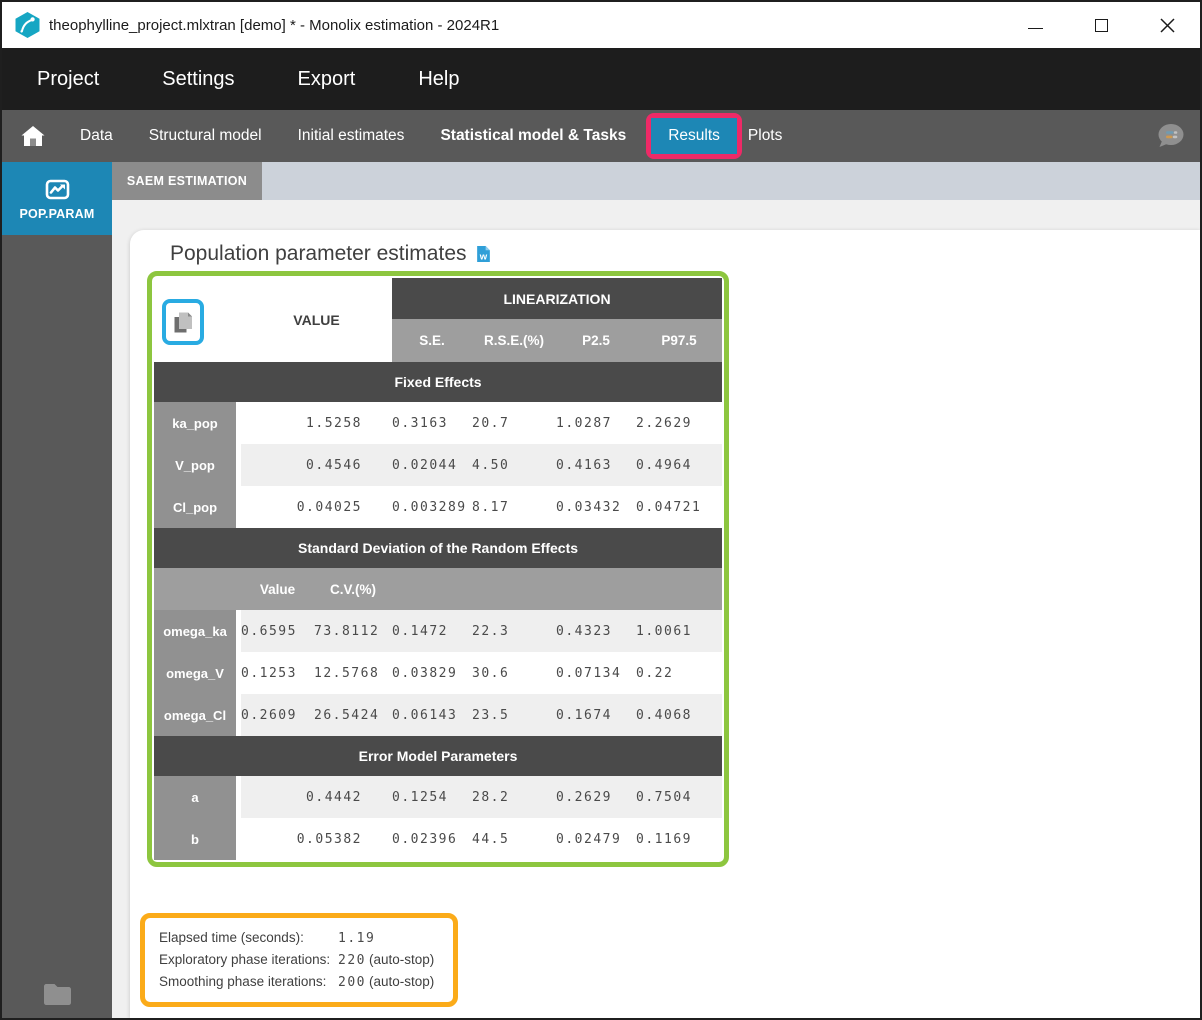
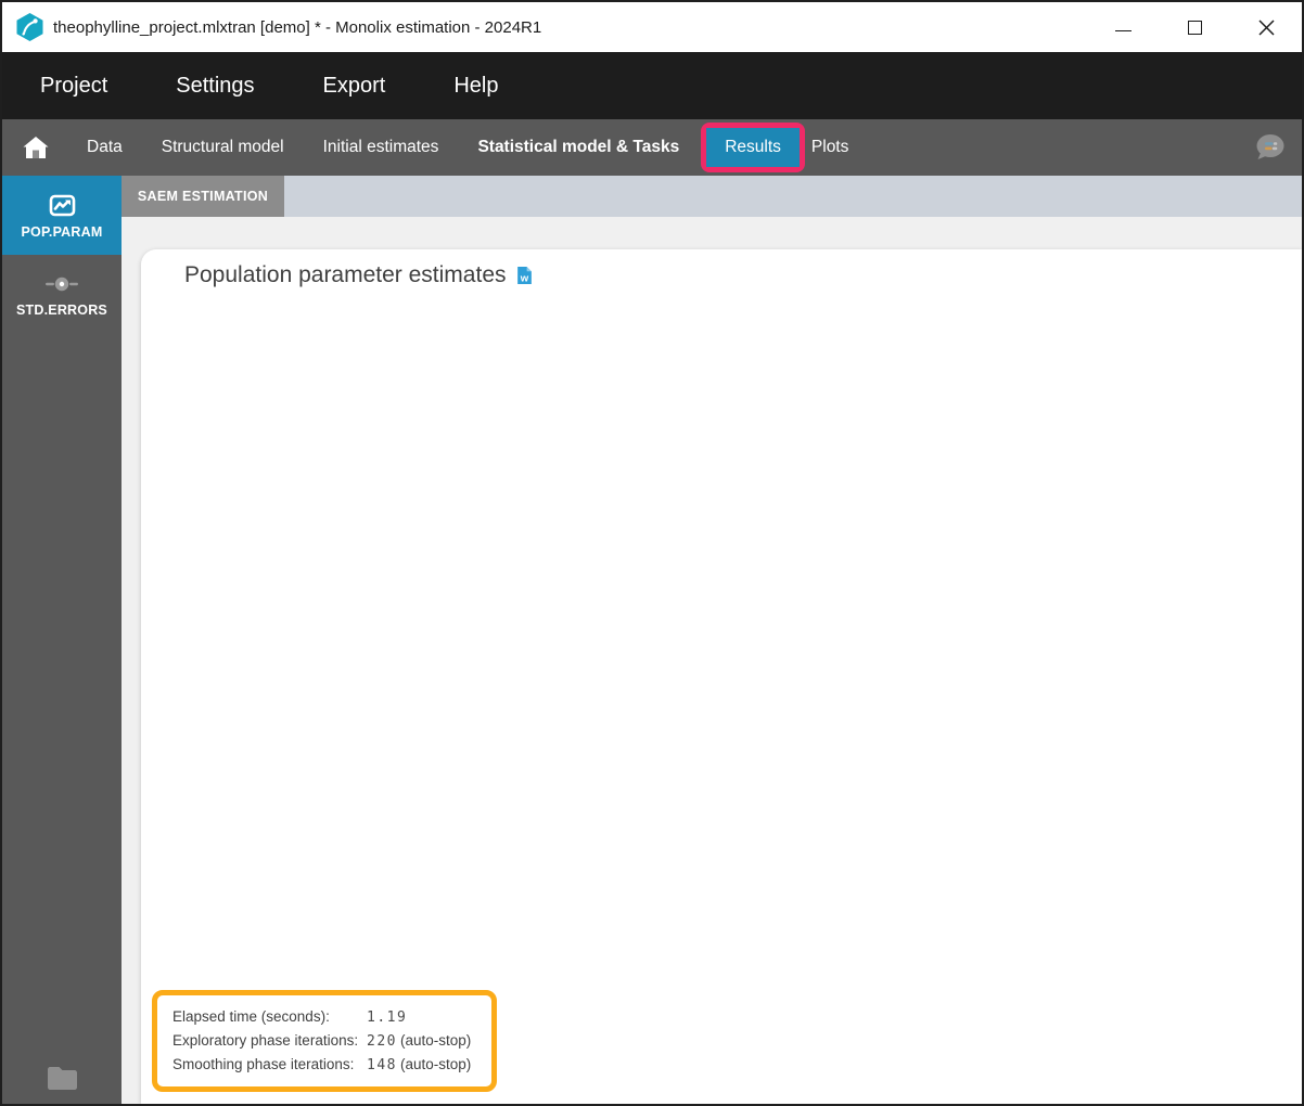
  theophylline_project.mlxtran [demo] * - Monolix estimation - 2024R1
  Project
  Settings
  Export
  Help
  Data
  Structural model
  Initial estimates
  Statistical model & Tasks
  Results
  Plots
  SAEM ESTIMATION
  POP.PARAM
+ STD.ERRORS
  Population parameter estimates
  w
- 	VALUE	LINEARIZATION
- S.E.	R.S.E.(%)	P2.5	P97.5
- Fixed Effects
- ka_pop	1.5258	0.3163	20.7	1.0287	2.2629
- V_pop	0.4546	0.02044	4.50	0.4163	0.4964
- Cl_pop	0.04025	0.003289	8.17	0.03432	0.04721
- Standard Deviation of the Random Effects
- 	Value	C.V.(%)
- omega_ka	0.6595	73.8112	0.1472	22.3	0.4323	1.0061
- omega_V	0.1253	12.5768	0.03829	30.6	0.07134	0.22
- omega_Cl	0.2609	26.5424	0.06143	23.5	0.1674	0.4068
- Error Model Parameters
- a	0.4442	0.1254	28.2	0.2629	0.7504
- b	0.05382	0.02396	44.5	0.02479	0.1169
  Elapsed time (seconds):
  1.19
  Exploratory phase iterations:
  220
  (auto-stop)
  Smoothing phase iterations:
- 200
+ 148
  (auto-stop)
